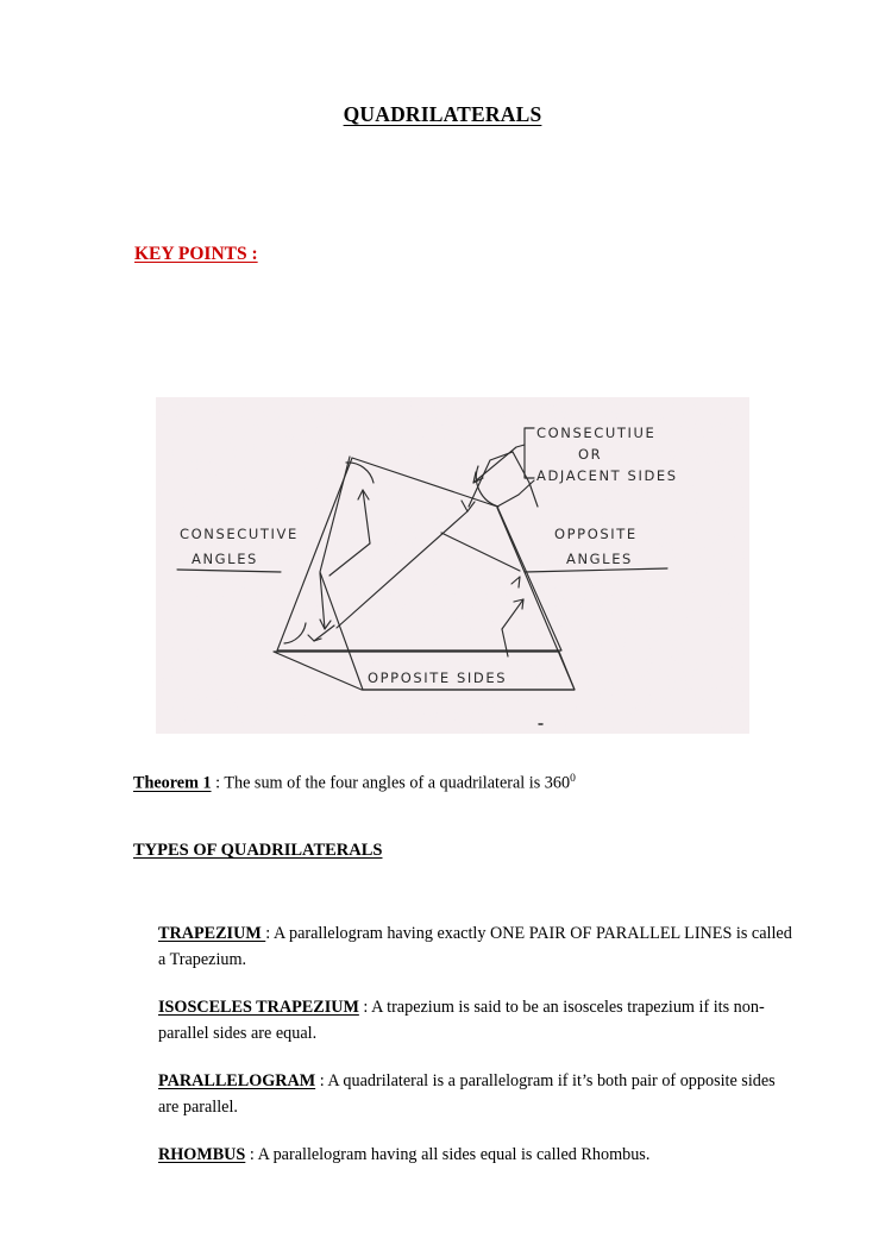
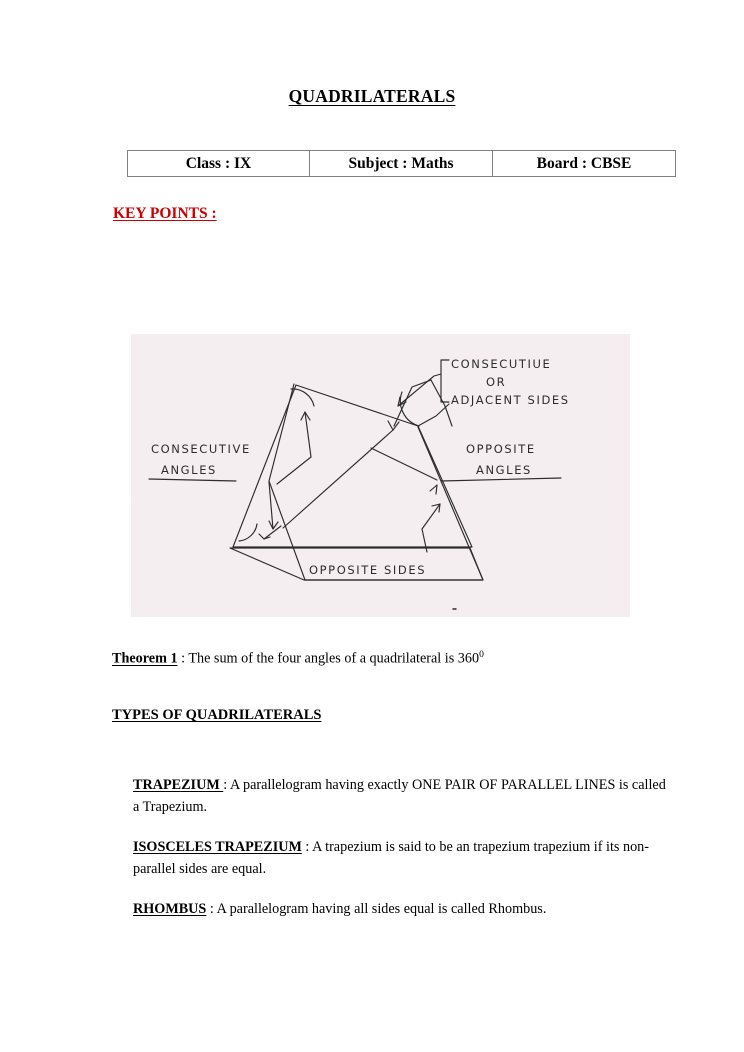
  QUADRILATERALS
+ Class : IX	Subject : Maths	Board : CBSE
  KEY POINTS :
  CONSECUTIUE
  OR
  ADJACENT SIDES
  CONSECUTIVE
  ANGLES
  OPPOSITE
  ANGLES
  OPPOSITE SIDES
  Theorem 1 : The sum of the four angles of a quadrilateral is 3600
  TYPES OF QUADRILATERALS
  TRAPEZIUM : A parallelogram having exactly ONE PAIR OF PARALLEL LINES is called a Trapezium.
- ISOSCELES TRAPEZIUM : A trapezium is said to be an isosceles trapezium if its non-parallel sides are equal.
+ ISOSCELES TRAPEZIUM : A trapezium is said to be an trapezium trapezium if its non-parallel sides are equal.
- PARALLELOGRAM : A quadrilateral is a parallelogram if it’s both pair of opposite sides are parallel.
  RHOMBUS : A parallelogram having all sides equal is called Rhombus.
